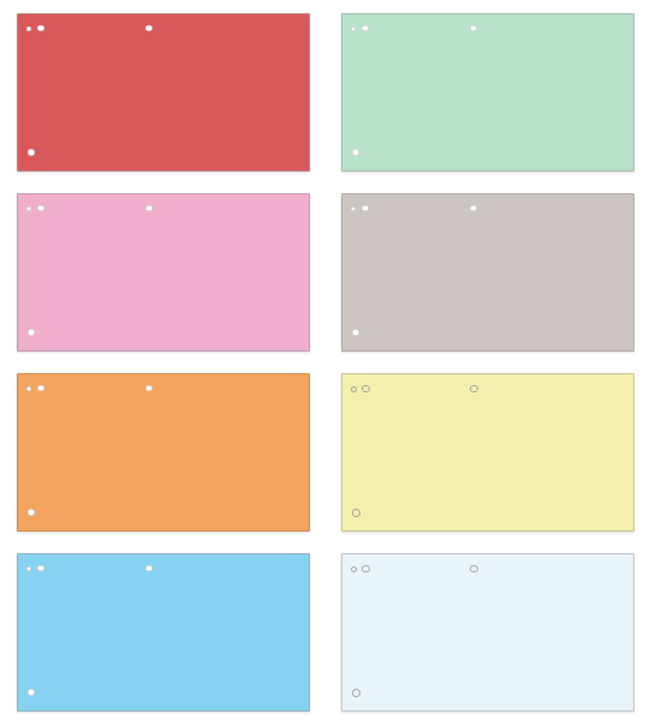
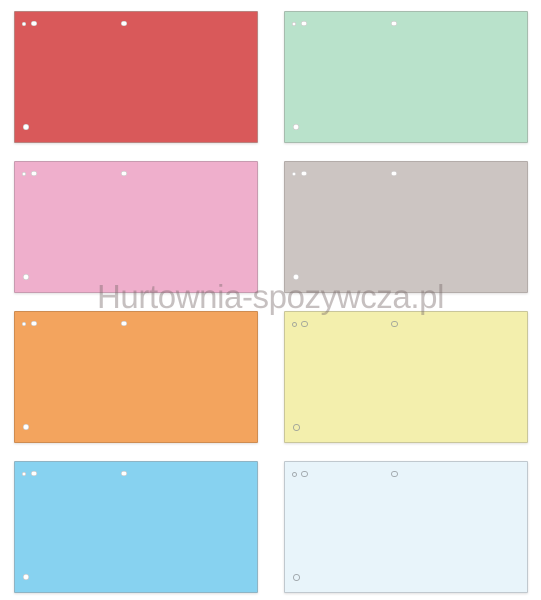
+ Hurtownia-spozywcza.pl
